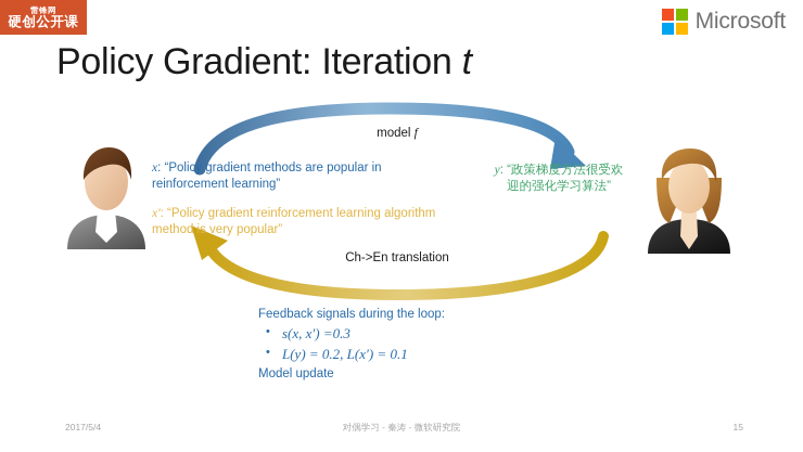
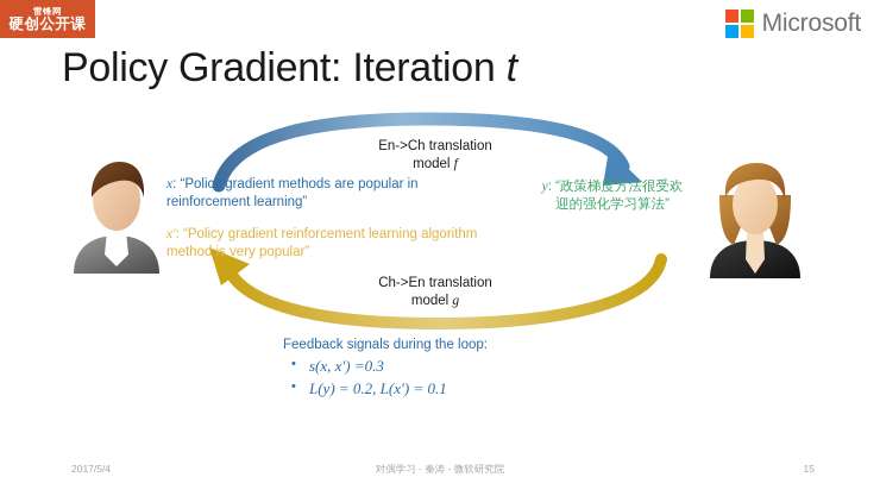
  雷锋网
  硬创公开课
  Microsoft
  Policy Gradient: Iteration t
  x: “Policy gradient methods are popular in reinforcement learning”
  x′: “Policy gradient reinforcement learning algorithm method is very popular”
  y: “政策梯度方法很受欢迎的强化学习算法”
+ En->Ch translation
  model f
  Ch->En translation
+ model g
  Feedback signals during the loop:
  s(x, x′) =0.3
  L(y) = 0.2, L(x′) = 0.1
- Model update
  2017/5/4
  对偶学习 - 秦涛 - 微软研究院
  15
